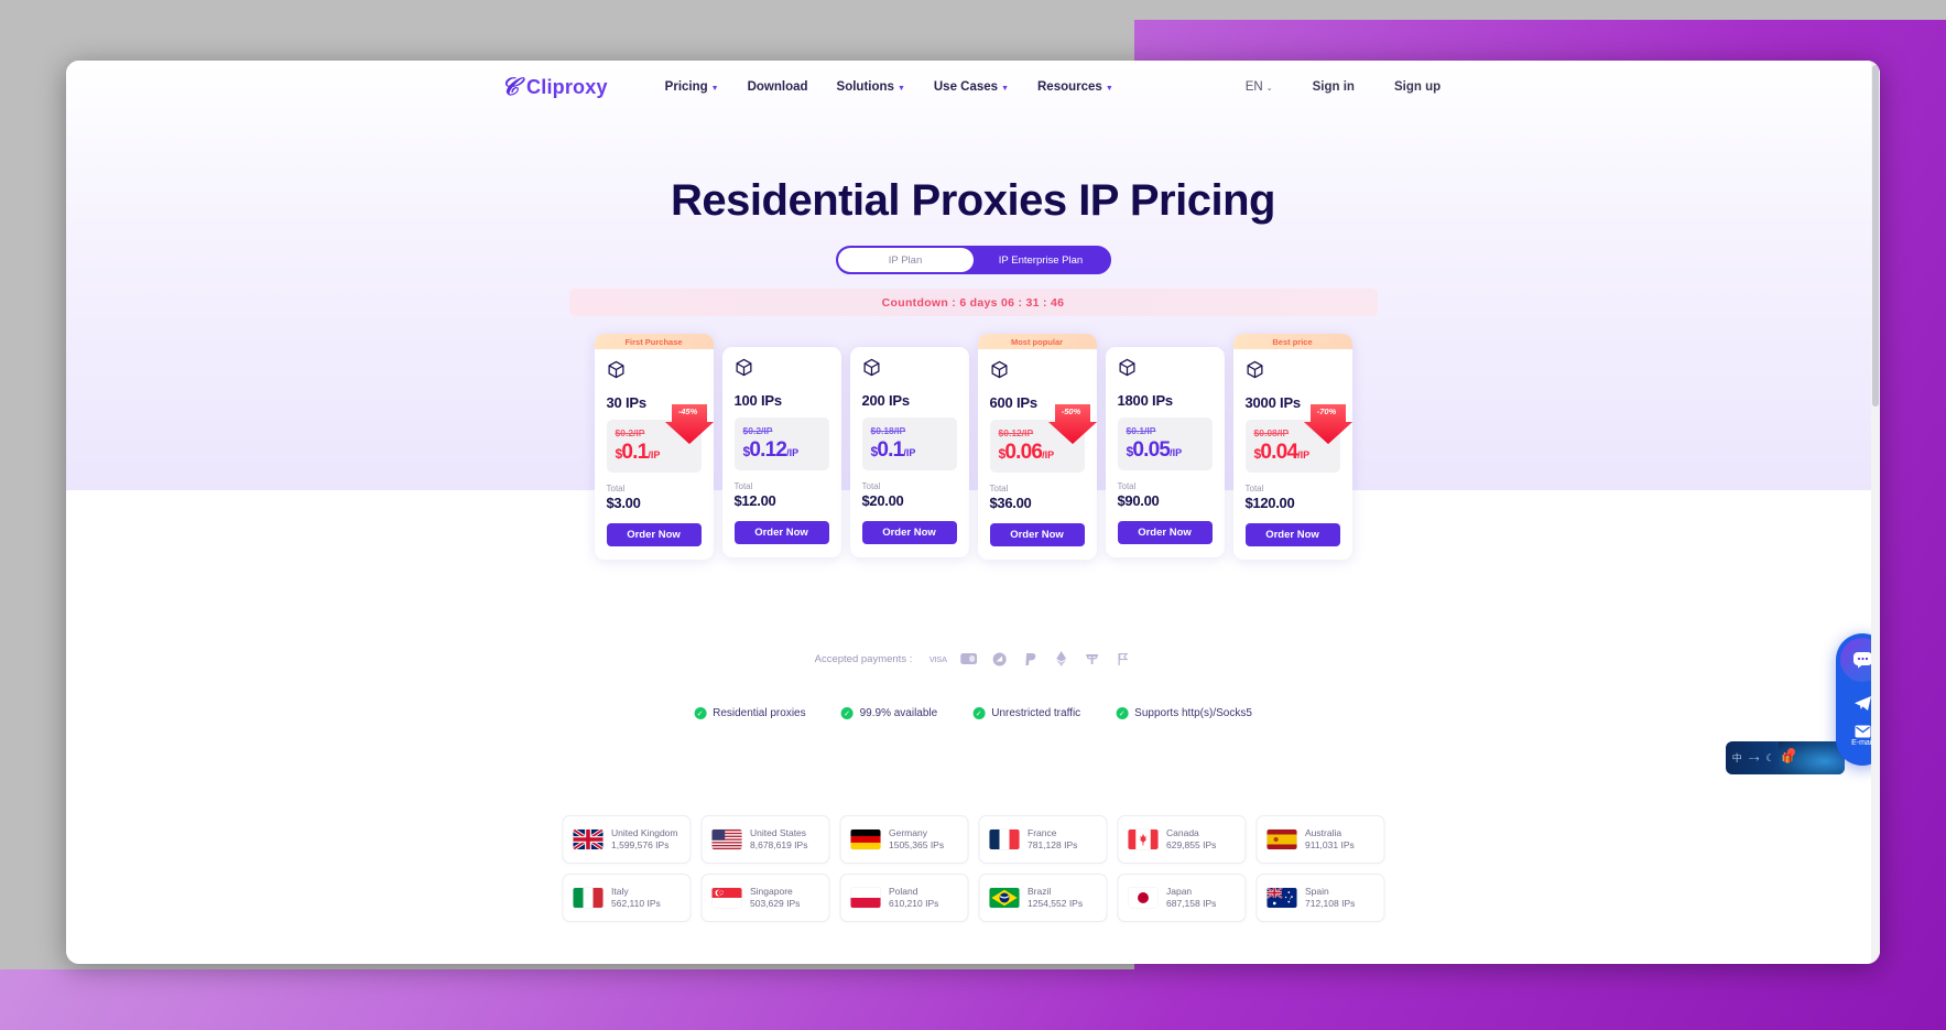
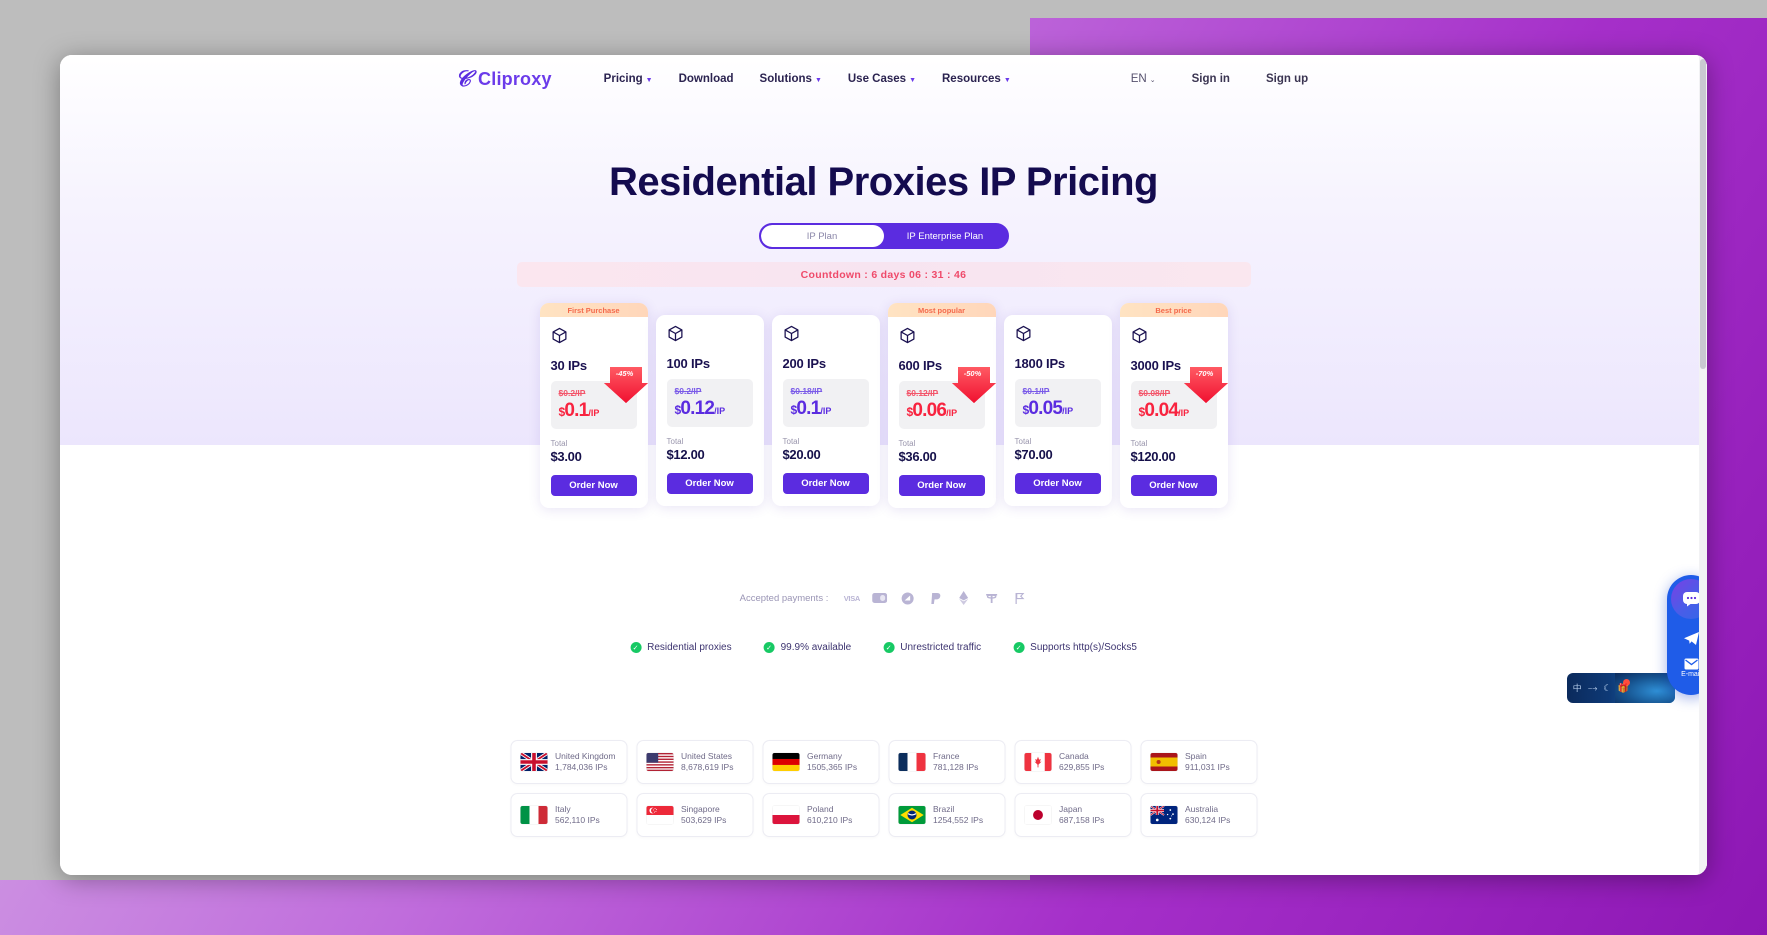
  𝒞
  Cliproxy
  Pricing
  Download
  Solutions
  Use Cases
  Resources
  EN
  Sign in
  Sign up
  Residential Proxies IP Pricing
  IP Plan
  IP Enterprise Plan
  Countdown : 6 days 06 : 31 : 46
  First Purchase
  30 IPs
  $0.2/IP
  $0.1/IP
  -45%
  Total
  $3.00
  Order Now
  100 IPs
  $0.2/IP
  $0.12/IP
  Total
  $12.00
  Order Now
  200 IPs
  $0.18/IP
  $0.1/IP
  Total
  $20.00
  Order Now
  Most popular
  600 IPs
  $0.12/IP
  $0.06/IP
  -50%
  Total
  $36.00
  Order Now
  1800 IPs
  $0.1/IP
  $0.05/IP
  Total
- $90.00
+ $70.00
  Order Now
  Best price
  3000 IPs
  $0.08/IP
  $0.04/IP
  -70%
  Total
  $120.00
  Order Now
  Accepted payments :
  VISA
  Residential proxies
  99.9% available
  Unrestricted traffic
  Supports http(s)/Socks5
  United Kingdom
- 1,599,576 IPs
+ 1,784,036 IPs
  United States
  8,678,619 IPs
  Germany
  1505,365 IPs
  France
  781,128 IPs
  Canada
  629,855 IPs
- Australia
+ Spain
  911,031 IPs
  Italy
  562,110 IPs
  Singapore
  503,629 IPs
  Poland
  610,210 IPs
  Brazil
  1254,552 IPs
  Japan
  687,158 IPs
- Spain
+ Australia
- 712,108 IPs
+ 630,124 IPs
  中
  ⤍
  ☾
  🎁
